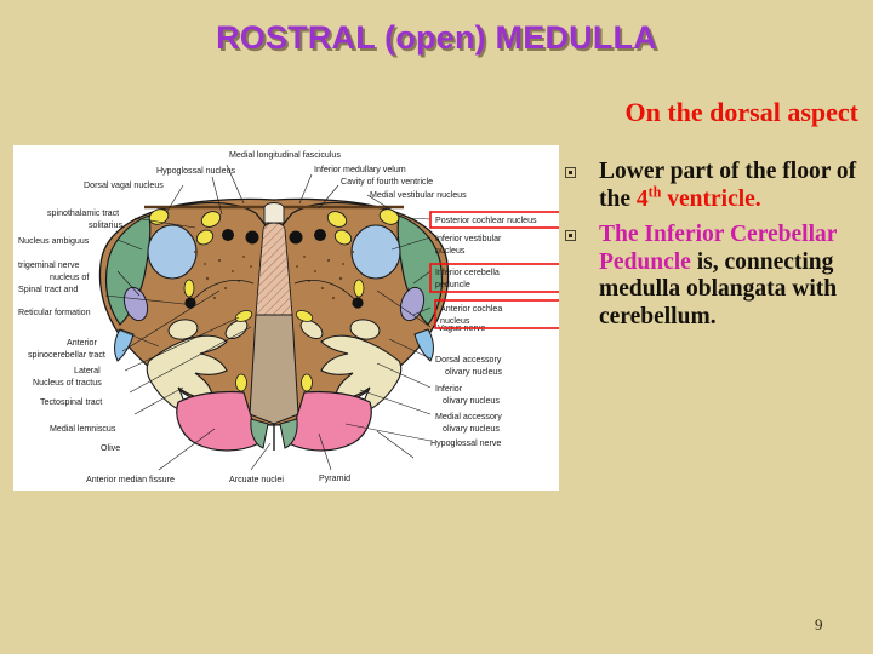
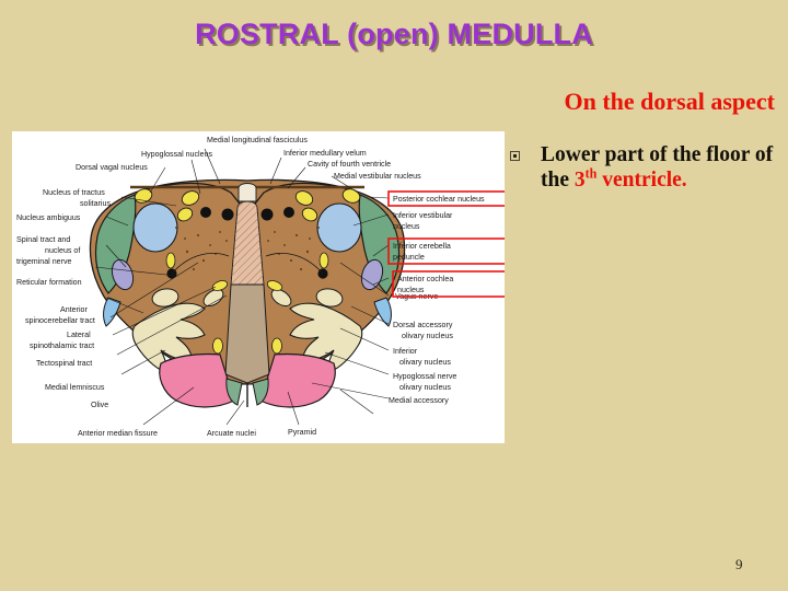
  ROSTRAL (open) MEDULLA
  On the dorsal aspect
  Medial longitudinal fasciculus
  Hypoglossal nucleus
  Dorsal vagal nucleus
  Inferior medullary velum
  Cavity of fourth ventricle
  Medial vestibular nucleus
- spinothalamic tract
+ Nucleus of tractus
  solitarius
  Nucleus ambiguus
- trigeminal nerve
+ Spinal tract and
  nucleus of
- Spinal tract and
+ trigeminal nerve
  Reticular formation
  Anterior
  spinocerebellar tract
  Lateral
- Nucleus of tractus
+ spinothalamic tract
  Tectospinal tract
  Medial lemniscus
  Olive
  Posterior cochlear nucleus
  Inferior vestibular
  nucleus
  Inferior cerebella
  peduncle
  Anterior cochlea
  nucleus
  Dorsal accessory
  olivary nucleus
  Inferior
  olivary nucleus
- Medial accessory
+ Hypoglossal nerve
  olivary nucleus
- Hypoglossal nerve
+ Medial accessory
  Anterior median fissure
  Arcuate nuclei
  Pyramid
- Lower part of the floor of the 4th ventricle.
+ Lower part of the floor of the 3th ventricle.
- The Inferior Cerebellar Peduncle is, connecting medulla oblangata with cerebellum.
  9
